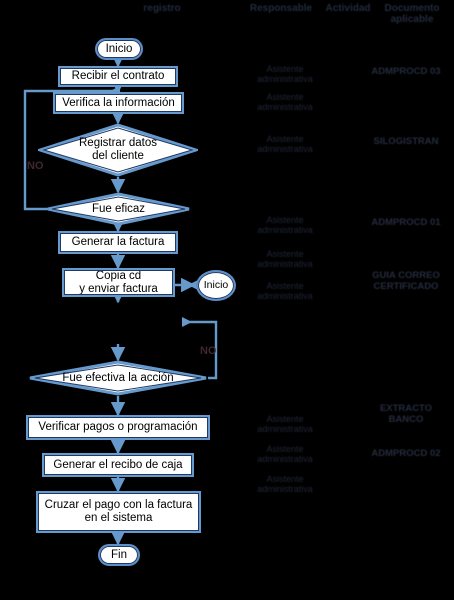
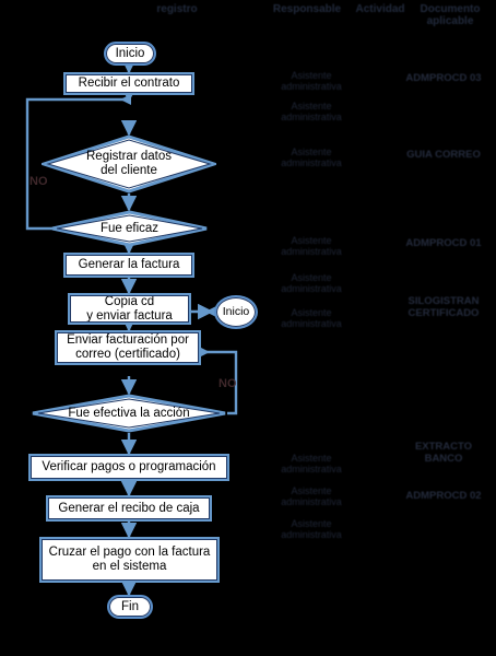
  registro
  Responsable
  Actividad
  Documento
  aplicable
  Inicio
  Recibir el contrato
- Verifica la información
  Registrar datos
  del cliente
  Fue eficaz
  Generar la factura
  Copia cd
  y enviar factura
  Inicio
+ Enviar facturación por
+ correo (certificado)
  Fue efectiva la acción
  Verificar pagos o programación
  Generar el recibo de caja
  Cruzar el pago con la factura
  en el sistema
  Fin
  NO
  NO
  Asistente
  administrativa
  Asistente
  administrativa
  Asistente
  administrativa
  Asistente
  administrativa
  Asistente
  administrativa
  Asistente
  administrativa
  Asistente
  administrativa
  Asistente
  administrativa
  Asistente
  administrativa
  ADMPROCD 03
- SILOGISTRAN
+ GUIA CORREO
  ADMPROCD 01
- GUIA CORREO
+ SILOGISTRAN
  CERTIFICADO
  EXTRACTO
  BANCO
  ADMPROCD 02
